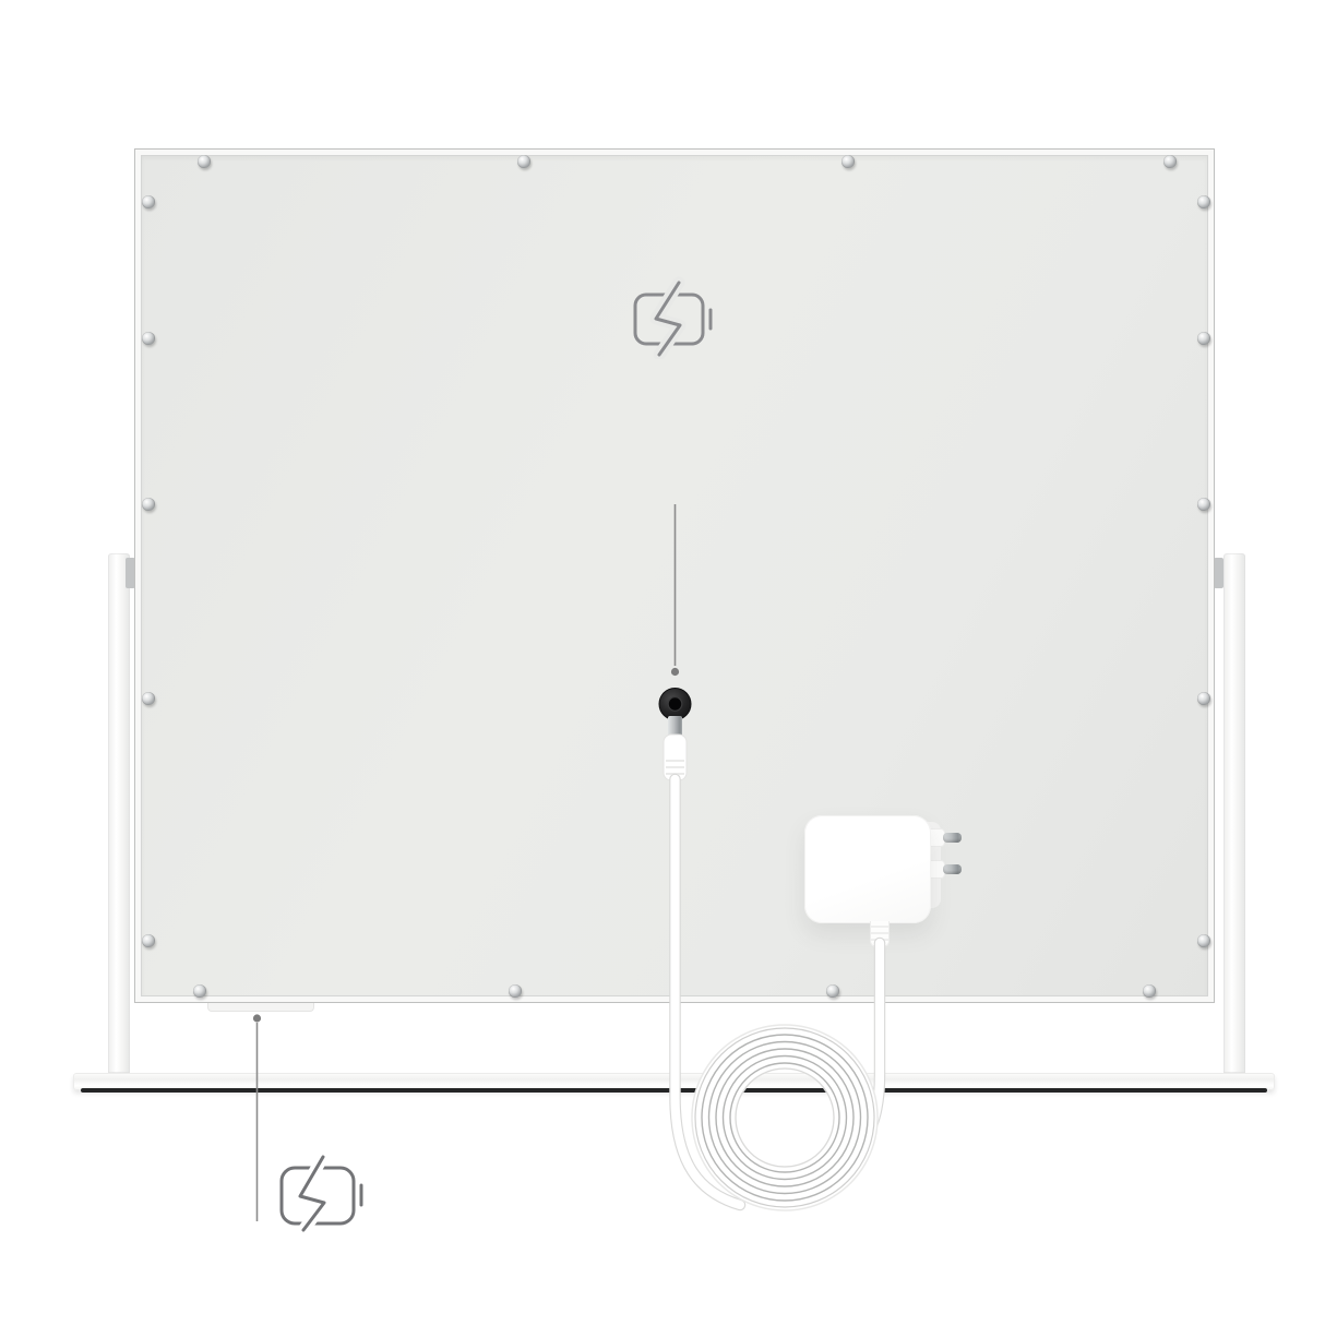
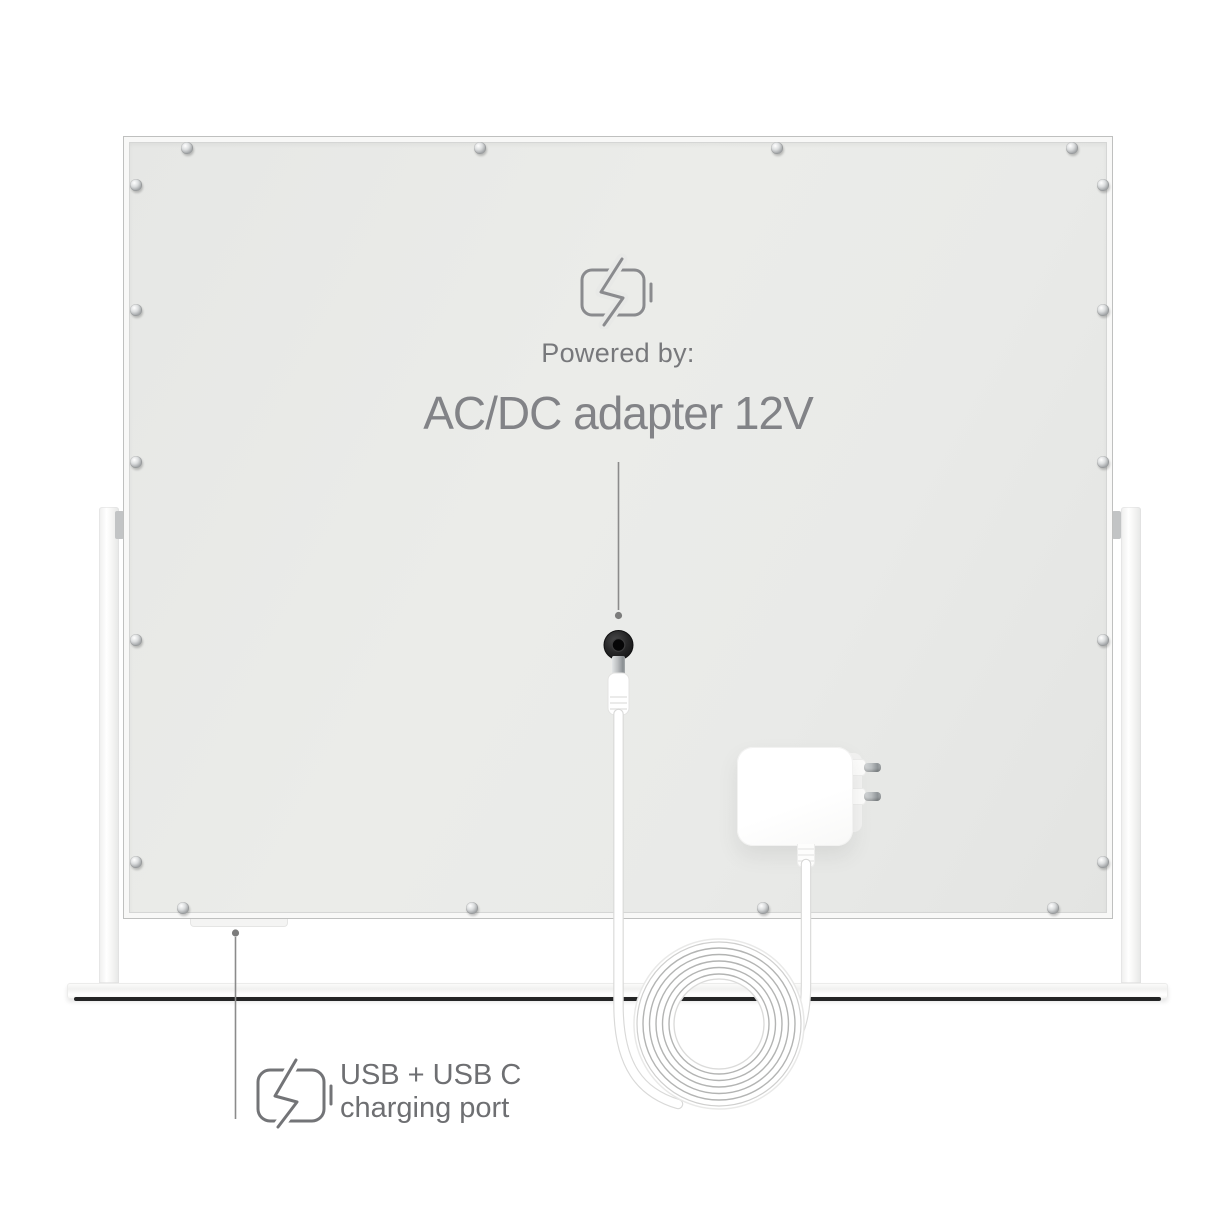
+ Powered by:
+ AC/DC adapter 12V
+ USB + USB C
+ charging port
